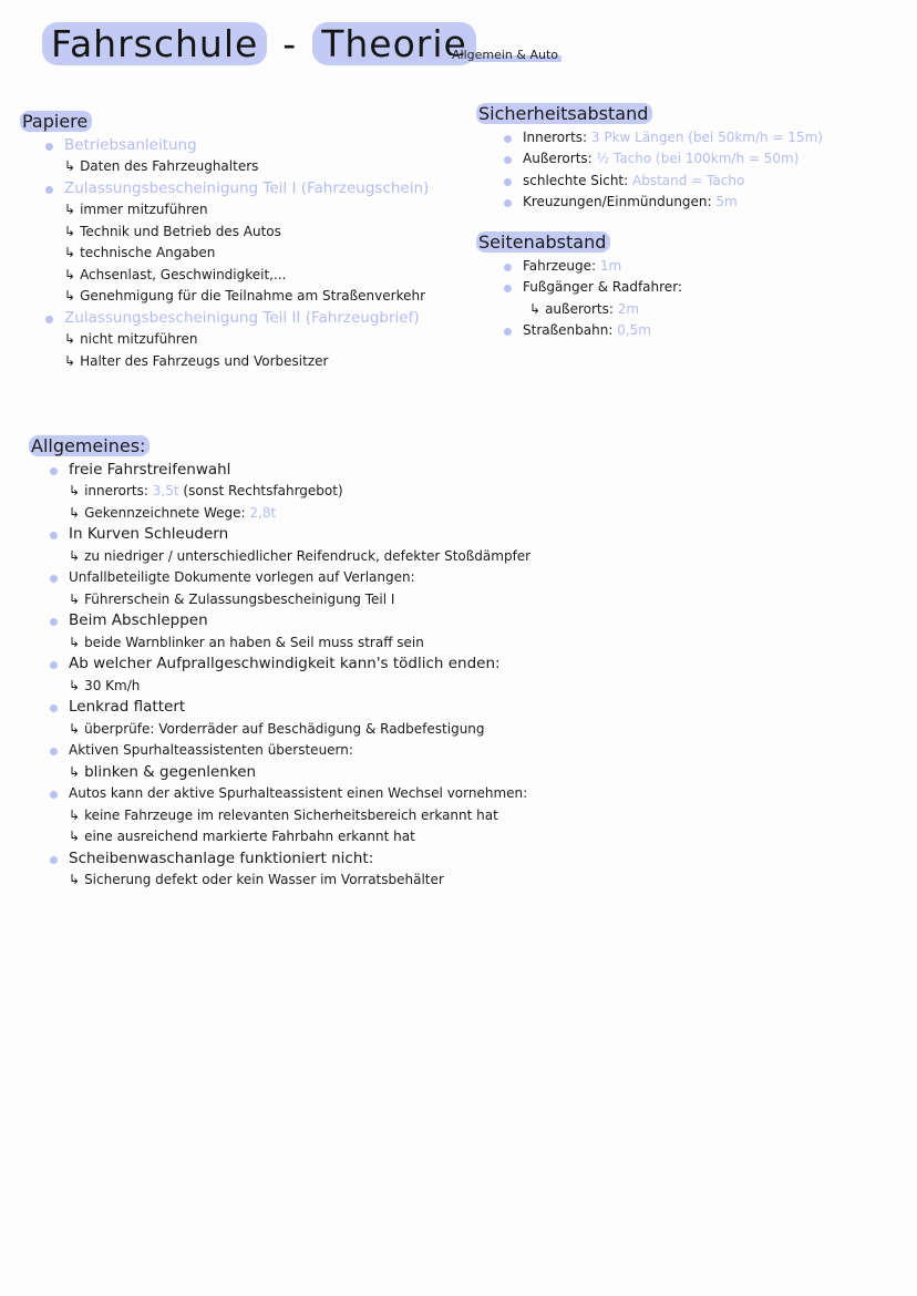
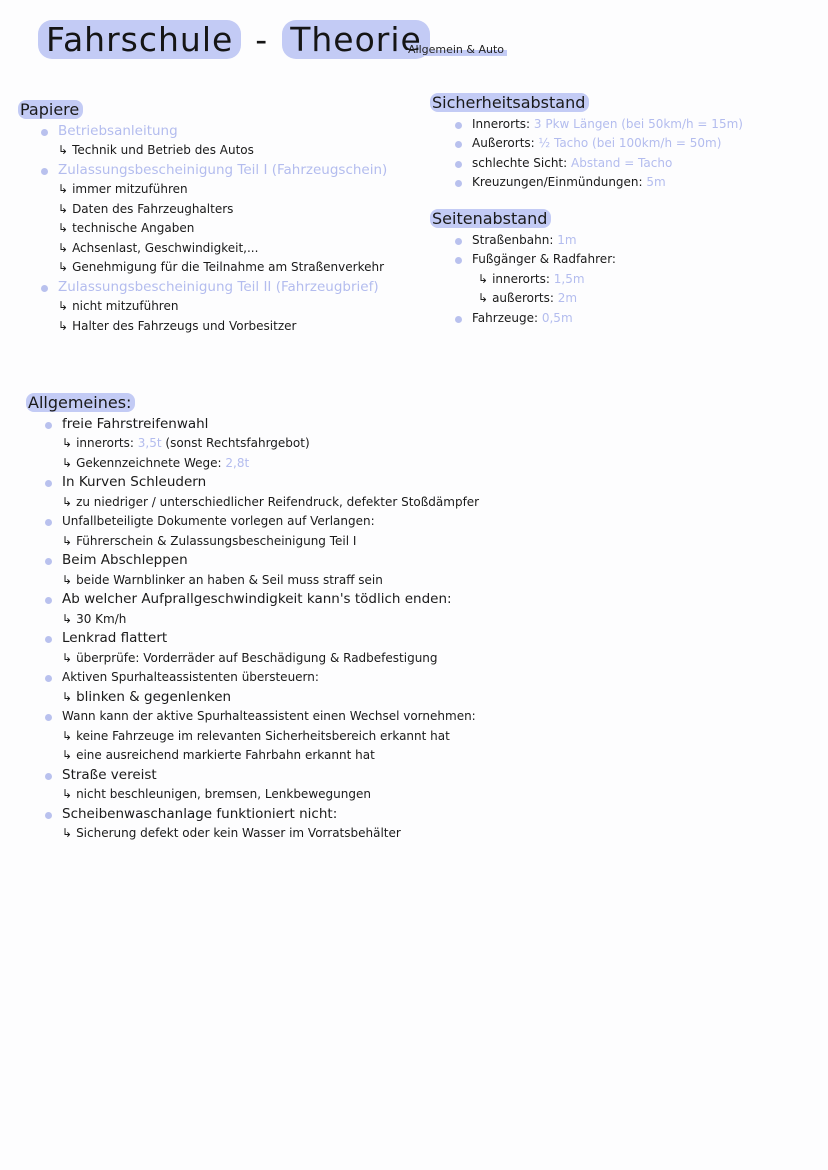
  Fahrschule - Theorie
  Allgemein & Auto
  Papiere
  Betriebsanleitung
- ↳ Daten des Fahrzeughalters
+ ↳ Technik und Betrieb des Autos
  Zulassungsbescheinigung Teil I (Fahrzeugschein)
  ↳ immer mitzuführen
- ↳ Technik und Betrieb des Autos
+ ↳ Daten des Fahrzeughalters
  ↳ technische Angaben
  ↳ Achsenlast, Geschwindigkeit,...
  ↳ Genehmigung für die Teilnahme am Straßenverkehr
  Zulassungsbescheinigung Teil II (Fahrzeugbrief)
  ↳ nicht mitzuführen
  ↳ Halter des Fahrzeugs und Vorbesitzer
  Sicherheitsabstand
  Innerorts: 3 Pkw Längen (bei 50km/h = 15m)
  Außerorts: ½ Tacho (bei 100km/h = 50m)
  schlechte Sicht: Abstand = Tacho
  Kreuzungen/Einmündungen: 5m
  Seitenabstand
- Fahrzeuge: 1m
+ Straßenbahn: 1m
  Fußgänger & Radfahrer:
+ ↳ innerorts: 1,5m
  ↳ außerorts: 2m
- Straßenbahn: 0,5m
+ Fahrzeuge: 0,5m
  Allgemeines:
  freie Fahrstreifenwahl
  ↳ innerorts: 3,5t (sonst Rechtsfahrgebot)
  ↳ Gekennzeichnete Wege: 2,8t
  In Kurven Schleudern
  ↳ zu niedriger / unterschiedlicher Reifendruck, defekter Stoßdämpfer
  Unfallbeteiligte Dokumente vorlegen auf Verlangen:
  ↳ Führerschein & Zulassungsbescheinigung Teil I
  Beim Abschleppen
  ↳ beide Warnblinker an haben & Seil muss straff sein
  Ab welcher Aufprallgeschwindigkeit kann's tödlich enden:
  ↳ 30 Km/h
  Lenkrad flattert
  ↳ überprüfe: Vorderräder auf Beschädigung & Radbefestigung
  Aktiven Spurhalteassistenten übersteuern:
  ↳ blinken & gegenlenken
- Autos kann der aktive Spurhalteassistent einen Wechsel vornehmen:
+ Wann kann der aktive Spurhalteassistent einen Wechsel vornehmen:
  ↳ keine Fahrzeuge im relevanten Sicherheitsbereich erkannt hat
  ↳ eine ausreichend markierte Fahrbahn erkannt hat
+ Straße vereist
+ ↳ nicht beschleunigen, bremsen, Lenkbewegungen
  Scheibenwaschanlage funktioniert nicht:
  ↳ Sicherung defekt oder kein Wasser im Vorratsbehälter
